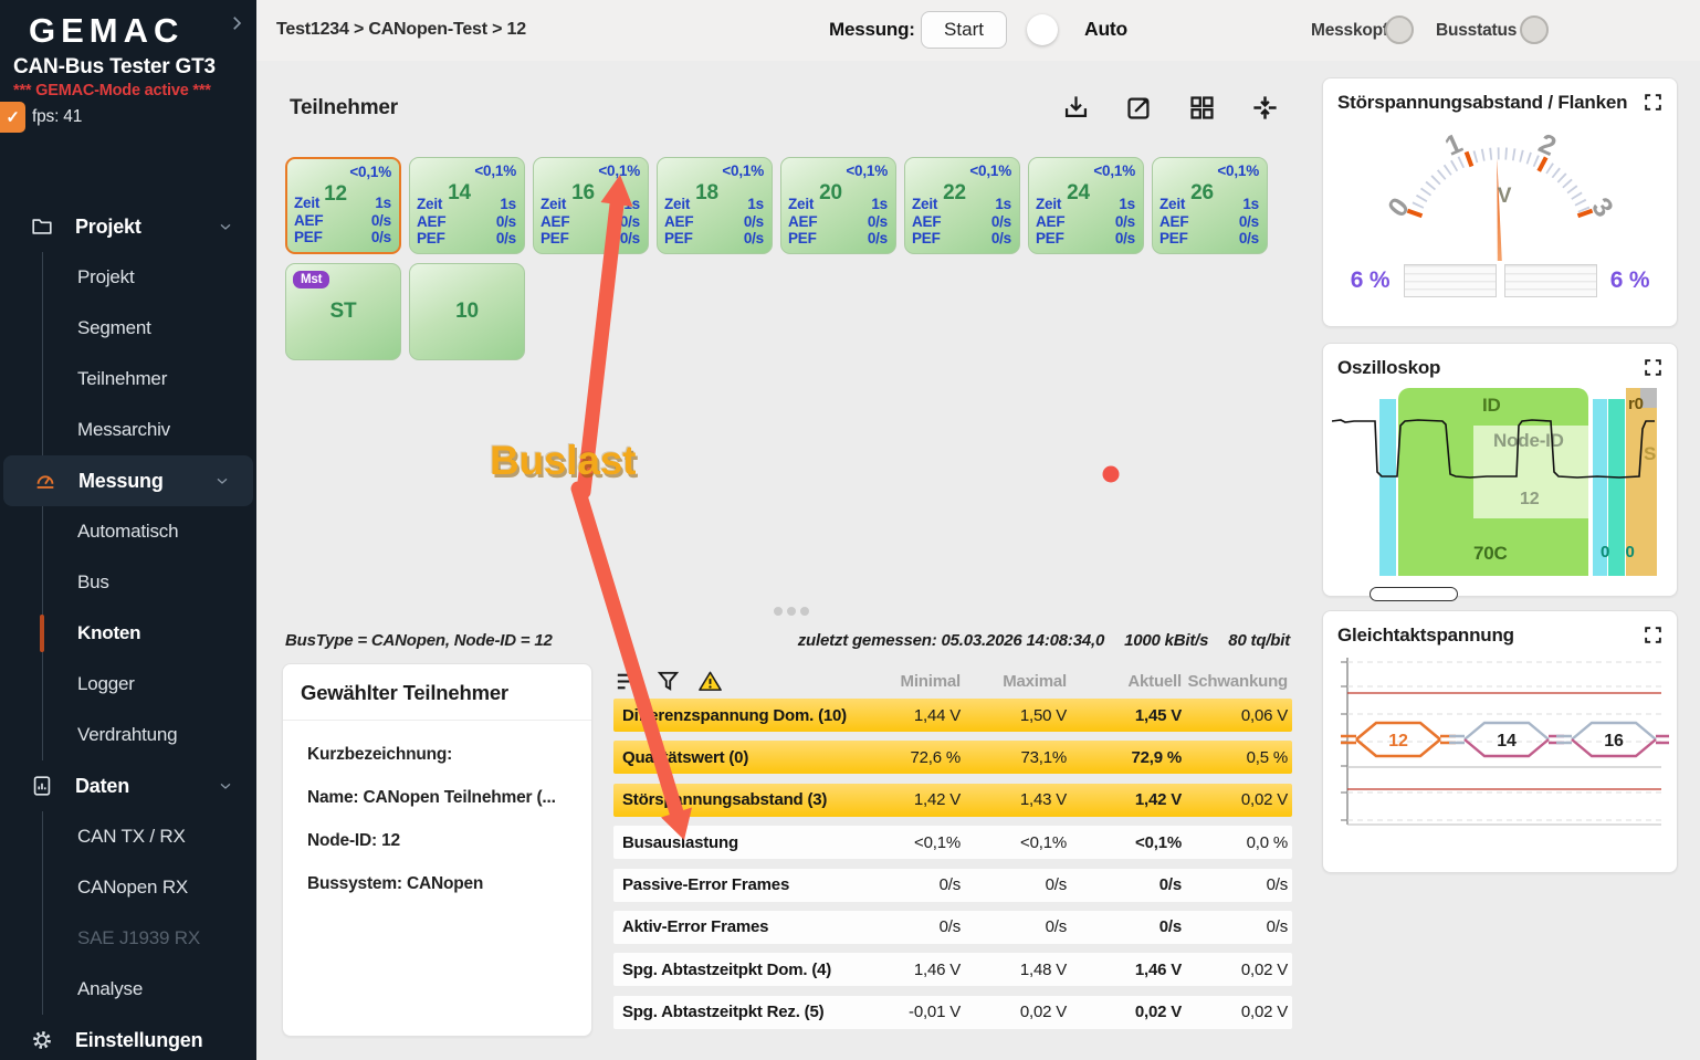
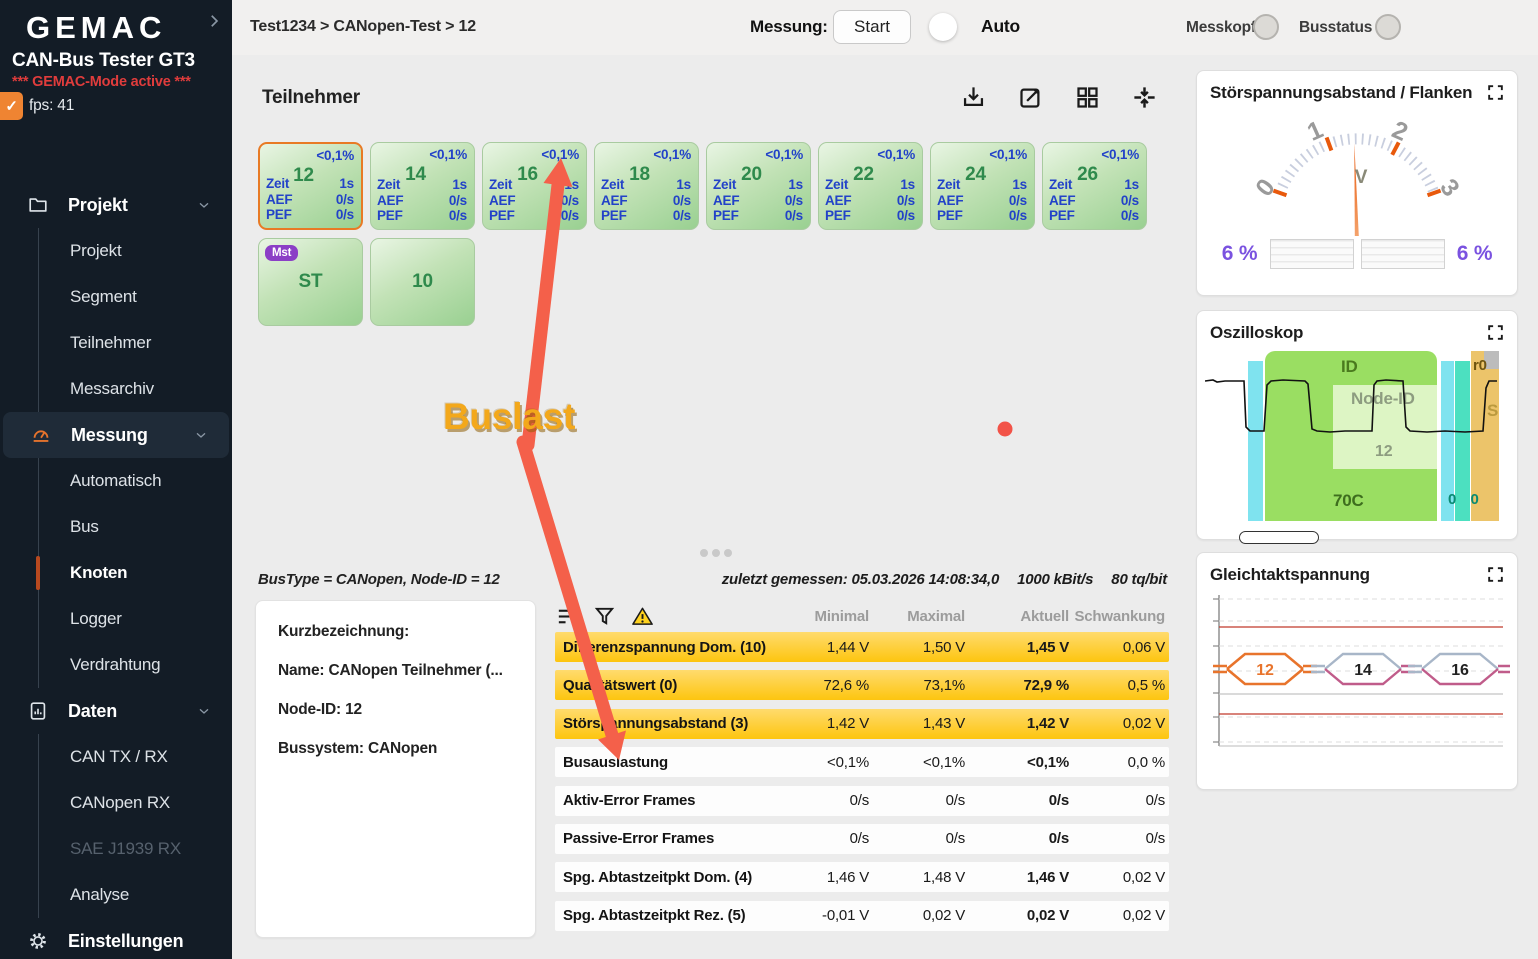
  GEMAC
  CAN-Bus Tester GT3
  *** GEMAC-Mode active ***
  ✓
  fps: 41
  Projekt
  Projekt
  Segment
  Teilnehmer
  Messarchiv
  Messung
  Automatisch
  Bus
  Knoten
  Logger
  Verdrahtung
  Daten
  CAN TX / RX
  CANopen RX
  SAE J1939 RX
  Analyse
  Einstellungen
  Test1234 > CANopen-Test > 12
  Messung:
  Start
  Auto
  Messkop
  Busstatus
  Teilnehmer
  <0,1%
  12
  Zeit
  1s
  AEF
  0/s
  PEF
  0/s
  <0,1%
  14
  Zeit
  1s
  AEF
  0/s
  PEF
  0/s
  <0,1%
  16
  Zeit
  AEF
  0/s
  PEF
  0/s
  <0,1%
  18
  Zeit
  1s
  AEF
  0/s
  PEF
  0/s
  <0,1%
  20
  Zeit
  1s
  AEF
  0/s
  PEF
  0/s
  <0,1%
  22
  Zeit
  1s
  AEF
  0/s
  PEF
  0/s
  <0,1%
  24
  Zeit
  1s
  AEF
  0/s
  PEF
  0/s
  <0,1%
  26
  Zeit
  1s
  AEF
  0/s
  PEF
  0/s
  Mst
  ST
  10
  BusType = CANopen, Node-ID = 12
- Gewählter Teilnehmer
  Kurzbezeichnung:
  Name: CANopen Teilnehmer (...
  Node-ID: 12
  Bussystem: CANopen
  zuletzt gemessen: 05.03.2026 14:08:34,0
  1000 kBit/s
  80 tq/bit
  Minimal
  Maximal
  Aktuell
  Schwankung
  Direnzspannung Dom. (10)
  1,44 V
  1,50 V
  1,45 V
  0,06 V
  Quaätswert (0)
  72,6 %
  73,1%
  72,9 %
  0,5 %
  Störsnnungsabstand (3)
  1,42 V
  1,43 V
  1,42 V
  0,02 V
  Busauslastung
  <0,1%
  <0,1%
  <0,1%
  0,0 %
- Passive-Error Frames
+ Aktiv-Error Frames
  0/s
  0/s
  0/s
  0/s
- Aktiv-Error Frames
+ Passive-Error Frames
  0/s
  0/s
  0/s
  0/s
  Spg. Abtastzeitpkt Dom. (4)
  1,46 V
  1,48 V
  1,46 V
  0,02 V
  Spg. Abtastzeitpkt Rez. (5)
  -0,01 V
  0,02 V
  0,02 V
  0,02 V
  Störspannungsabstand / Flanken
  V
  6 %
  6 %
  Oszilloskop
  ID
  Node-ID
  12
  70C
  0 0
  r0
  S
  Gleichtaktspannung
  12
  14
  16
  Buslast
